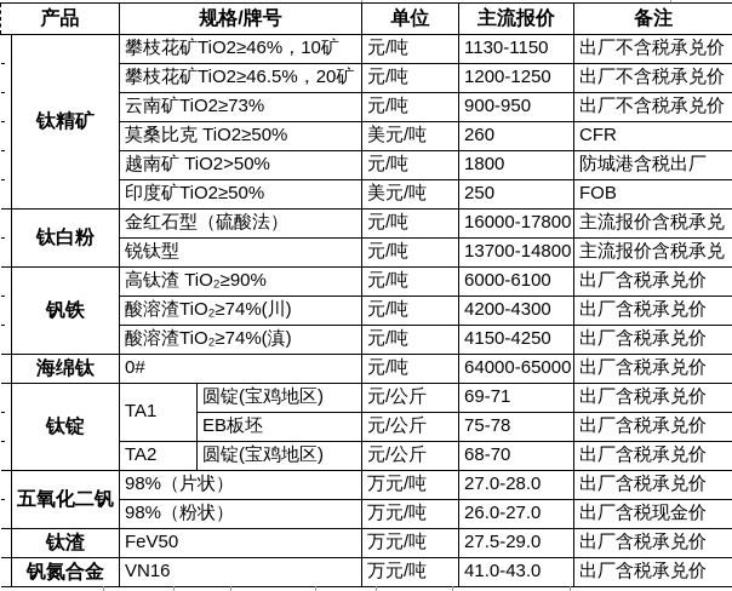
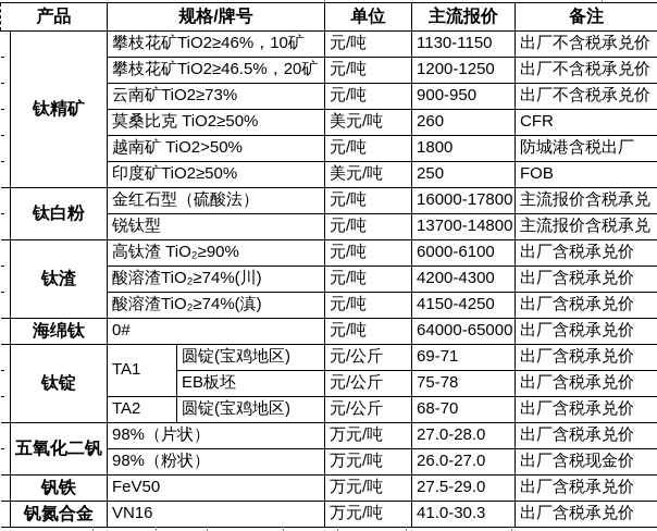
  产品	规格/牌号	单位	主流报价	备注
  	钛精矿	攀枝花矿TiO2≥46%，10矿	元/吨	1130-1150	出厂不含税承兑价
  攀枝花矿TiO2≥46.5%，20矿	元/吨	1200-1250	出厂不含税承兑价
  云南矿TiO2≥73%	元/吨	900-950	出厂不含税承兑价
  莫桑比克 TiO2≥50%	美元/吨	260	CFR
  越南矿 TiO2>50%	元/吨	1800	防城港含税出厂
  印度矿TiO2≥50%	美元/吨	250	FOB
  	钛白粉	金红石型（硫酸法）	元/吨	16000-17800	主流报价含税承兑
  锐钛型	元/吨	13700-14800	主流报价含税承兑
- 	钒铁	高钛渣 TiO₂≥90%	元/吨	6000-6100	出厂含税承兑价
+ 	钛渣	高钛渣 TiO₂≥90%	元/吨	6000-6100	出厂含税承兑价
  酸溶渣TiO₂≥74%(川)	元/吨	4200-4300	出厂含税承兑价
  酸溶渣TiO₂≥74%(滇)	元/吨	4150-4250	出厂含税承兑价
  	海绵钛	0#	元/吨	64000-65000	出厂含税承兑价
  	钛锭	TA1	圆锭(宝鸡地区)	元/公斤	69-71	出厂含税承兑价
  EB板坯	元/公斤	75-78	出厂含税承兑价
  TA2	圆锭(宝鸡地区)	元/公斤	68-70	出厂含税承兑价
  	五氧化二钒	98%（片状）	万元/吨	27.0-28.0	出厂含税承兑价
  98%（粉状）	万元/吨	26.0-27.0	出厂含税现金价
- 	钛渣	FeV50	万元/吨	27.5-29.0	出厂含税承兑价
+ 	钒铁	FeV50	万元/吨	27.5-29.0	出厂含税承兑价
- 	钒氮合金	VN16	万元/吨	41.0-43.0	出厂含税承兑价
+ 	钒氮合金	VN16	万元/吨	41.0-30.3	出厂含税承兑价
